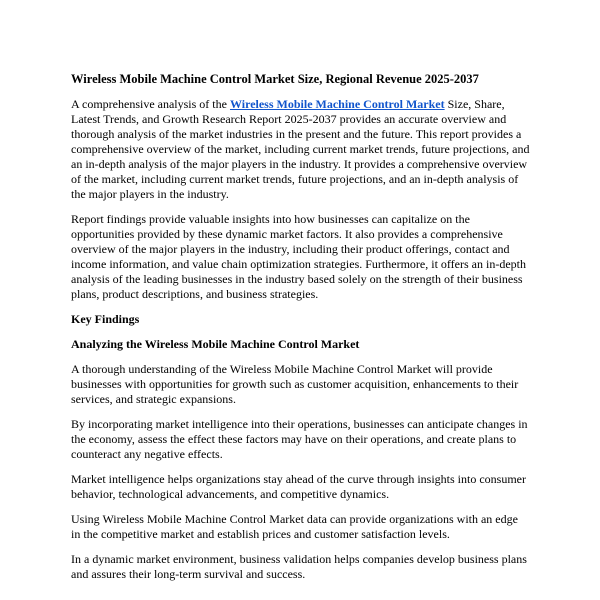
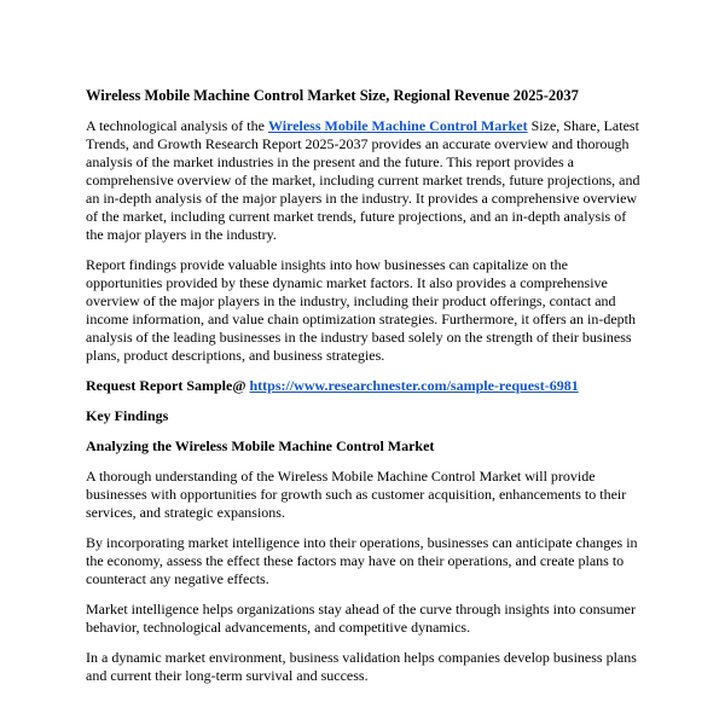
  Wireless Mobile Machine Control Market Size, Regional Revenue 2025-2037
- A comprehensive analysis of the Wireless Mobile Machine Control Market Size, Share, Latest Trends, and Growth Research Report 2025-2037 provides an accurate overview and thorough analysis of the market industries in the present and the future. This report provides a comprehensive overview of the market, including current market trends, future projections, and an in-depth analysis of the major players in the industry. It provides a comprehensive overview of the market, including current market trends, future projections, and an in-depth analysis of the major players in the industry.
+ A technological analysis of the Wireless Mobile Machine Control Market Size, Share, Latest Trends, and Growth Research Report 2025-2037 provides an accurate overview and thorough analysis of the market industries in the present and the future. This report provides a comprehensive overview of the market, including current market trends, future projections, and an in-depth analysis of the major players in the industry. It provides a comprehensive overview of the market, including current market trends, future projections, and an in-depth analysis of the major players in the industry.
  Report findings provide valuable insights into how businesses can capitalize on the opportunities provided by these dynamic market factors. It also provides a comprehensive overview of the major players in the industry, including their product offerings, contact and income information, and value chain optimization strategies. Furthermore, it offers an in-depth analysis of the leading businesses in the industry based solely on the strength of their business plans, product descriptions, and business strategies.
+ Request Report Sample@ https://www.researchnester.com/sample-request-6981
  Key Findings
  Analyzing the Wireless Mobile Machine Control Market
  A thorough understanding of the Wireless Mobile Machine Control Market will provide businesses with opportunities for growth such as customer acquisition, enhancements to their services, and strategic expansions.
  By incorporating market intelligence into their operations, businesses can anticipate changes in the economy, assess the effect these factors may have on their operations, and create plans to counteract any negative effects.
  Market intelligence helps organizations stay ahead of the curve through insights into consumer behavior, technological advancements, and competitive dynamics.
- Using Wireless Mobile Machine Control Market data can provide organizations with an edge in the competitive market and establish prices and customer satisfaction levels.
- In a dynamic market environment, business validation helps companies develop business plans and assures their long-term survival and success.
+ In a dynamic market environment, business validation helps companies develop business plans and current their long-term survival and success.
